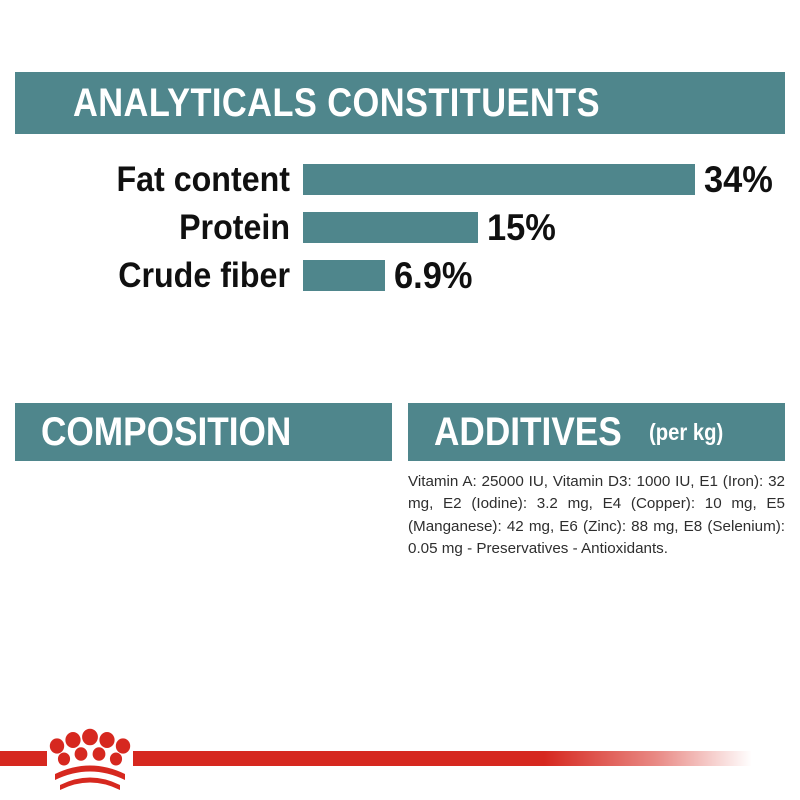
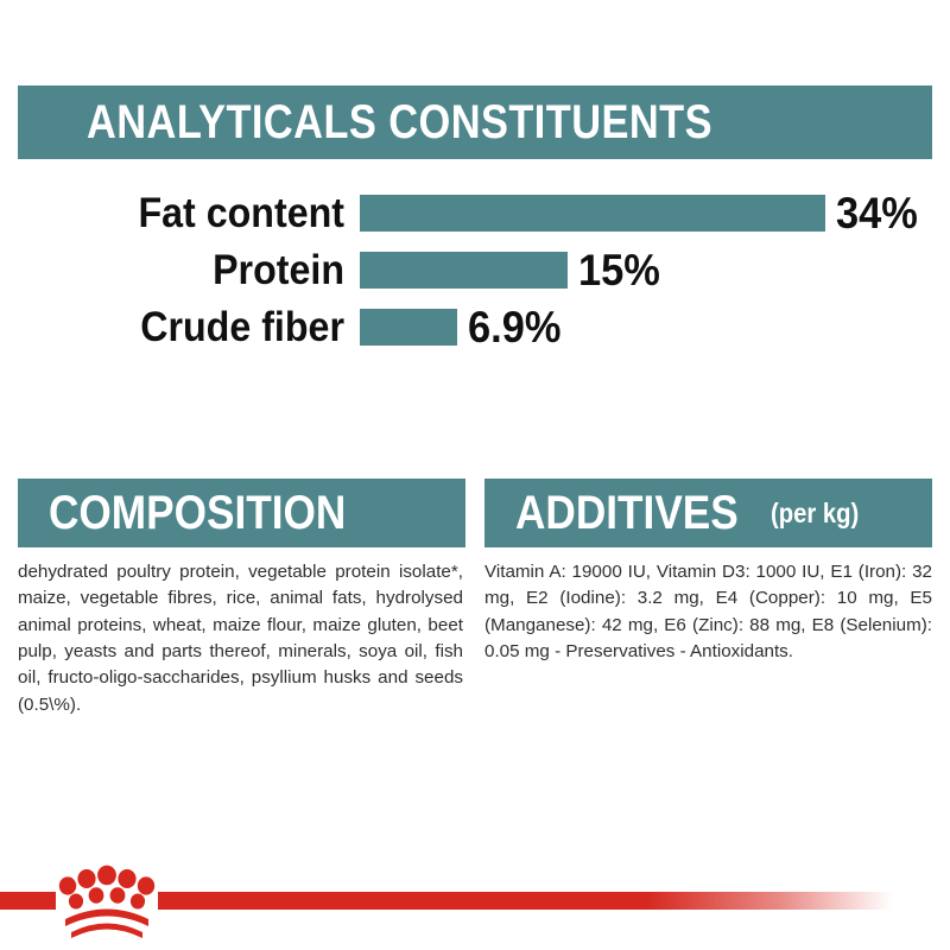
  ANALYTICALS CONSTITUENTS
  Fat content
  34%
  Protein
  15%
  Crude fiber
  6.9%
  COMPOSITION
+ dehydrated poultry protein, vegetable protein isolate*, maize, vegetable fibres, rice, animal fats, hydrolysed animal proteins, wheat, maize flour, maize gluten, beet pulp, yeasts and parts thereof, minerals, soya oil, fish oil, fructo-oligo-saccharides, psyllium husks and seeds (0.5\%).
  ADDITIVES
  (per kg)
- Vitamin A: 25000 IU, Vitamin D3: 1000 IU, E1 (Iron): 32 mg, E2 (Iodine): 3.2 mg, E4 (Copper): 10 mg, E5 (Manganese): 42 mg, E6 (Zinc): 88 mg, E8 (Selenium): 0.05 mg - Preservatives - Antioxidants.
+ Vitamin A: 19000 IU, Vitamin D3: 1000 IU, E1 (Iron): 32 mg, E2 (Iodine): 3.2 mg, E4 (Copper): 10 mg, E5 (Manganese): 42 mg, E6 (Zinc): 88 mg, E8 (Selenium): 0.05 mg - Preservatives - Antioxidants.
